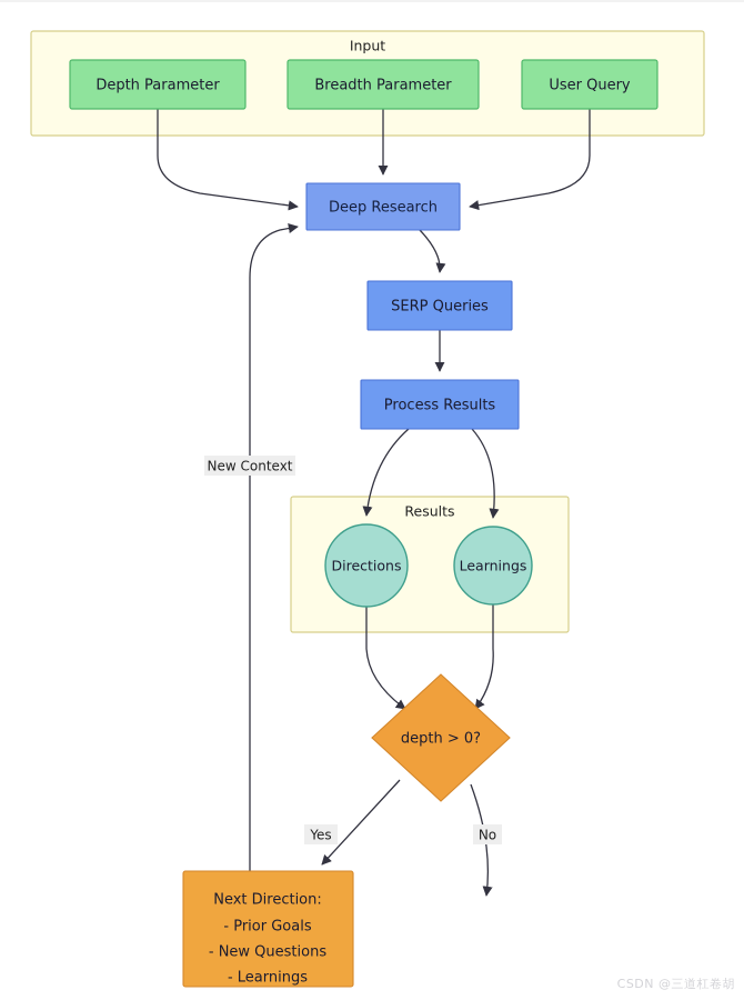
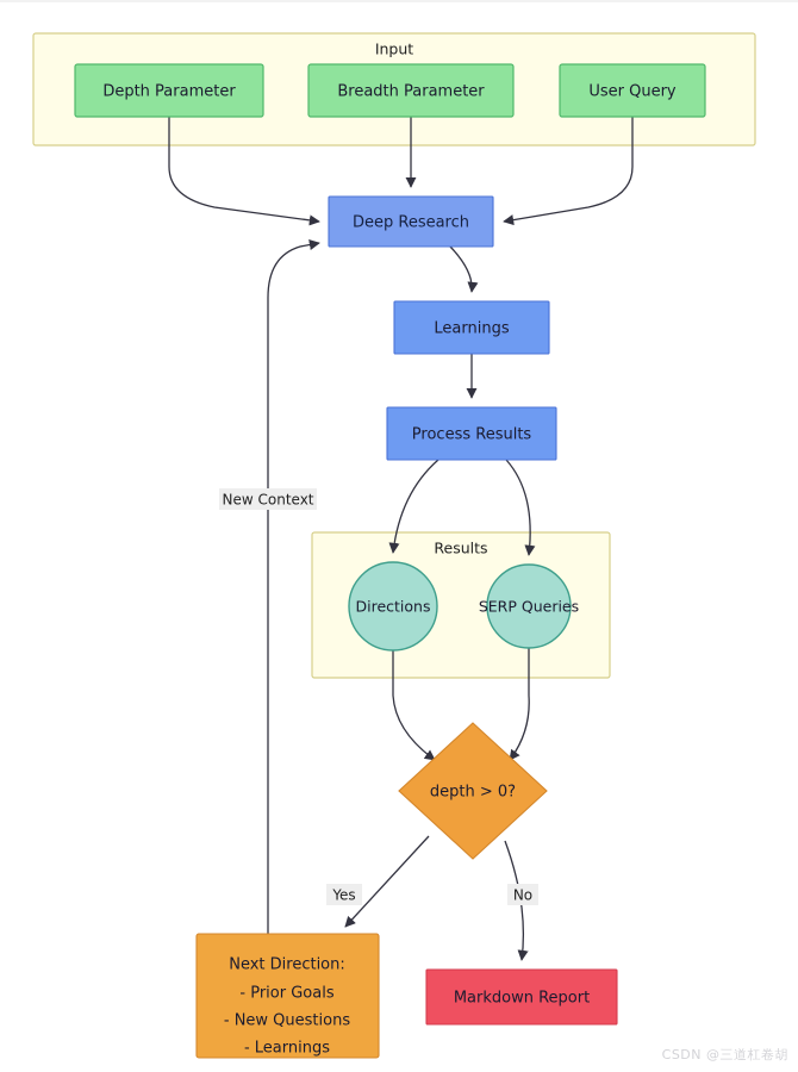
  Input
  Results
  New Context
  Yes
  No
  Depth Parameter
  Breadth Parameter
  User Query
  Deep Research
- SERP Queries
+ Learnings
  Process Results
  Directions
- Learnings
+ SERP Queries
  depth > 0?
  Next Direction:
  - Prior Goals
  - New Questions
  - Learnings
+ Markdown Report
  CSDN @三道杠卷胡
